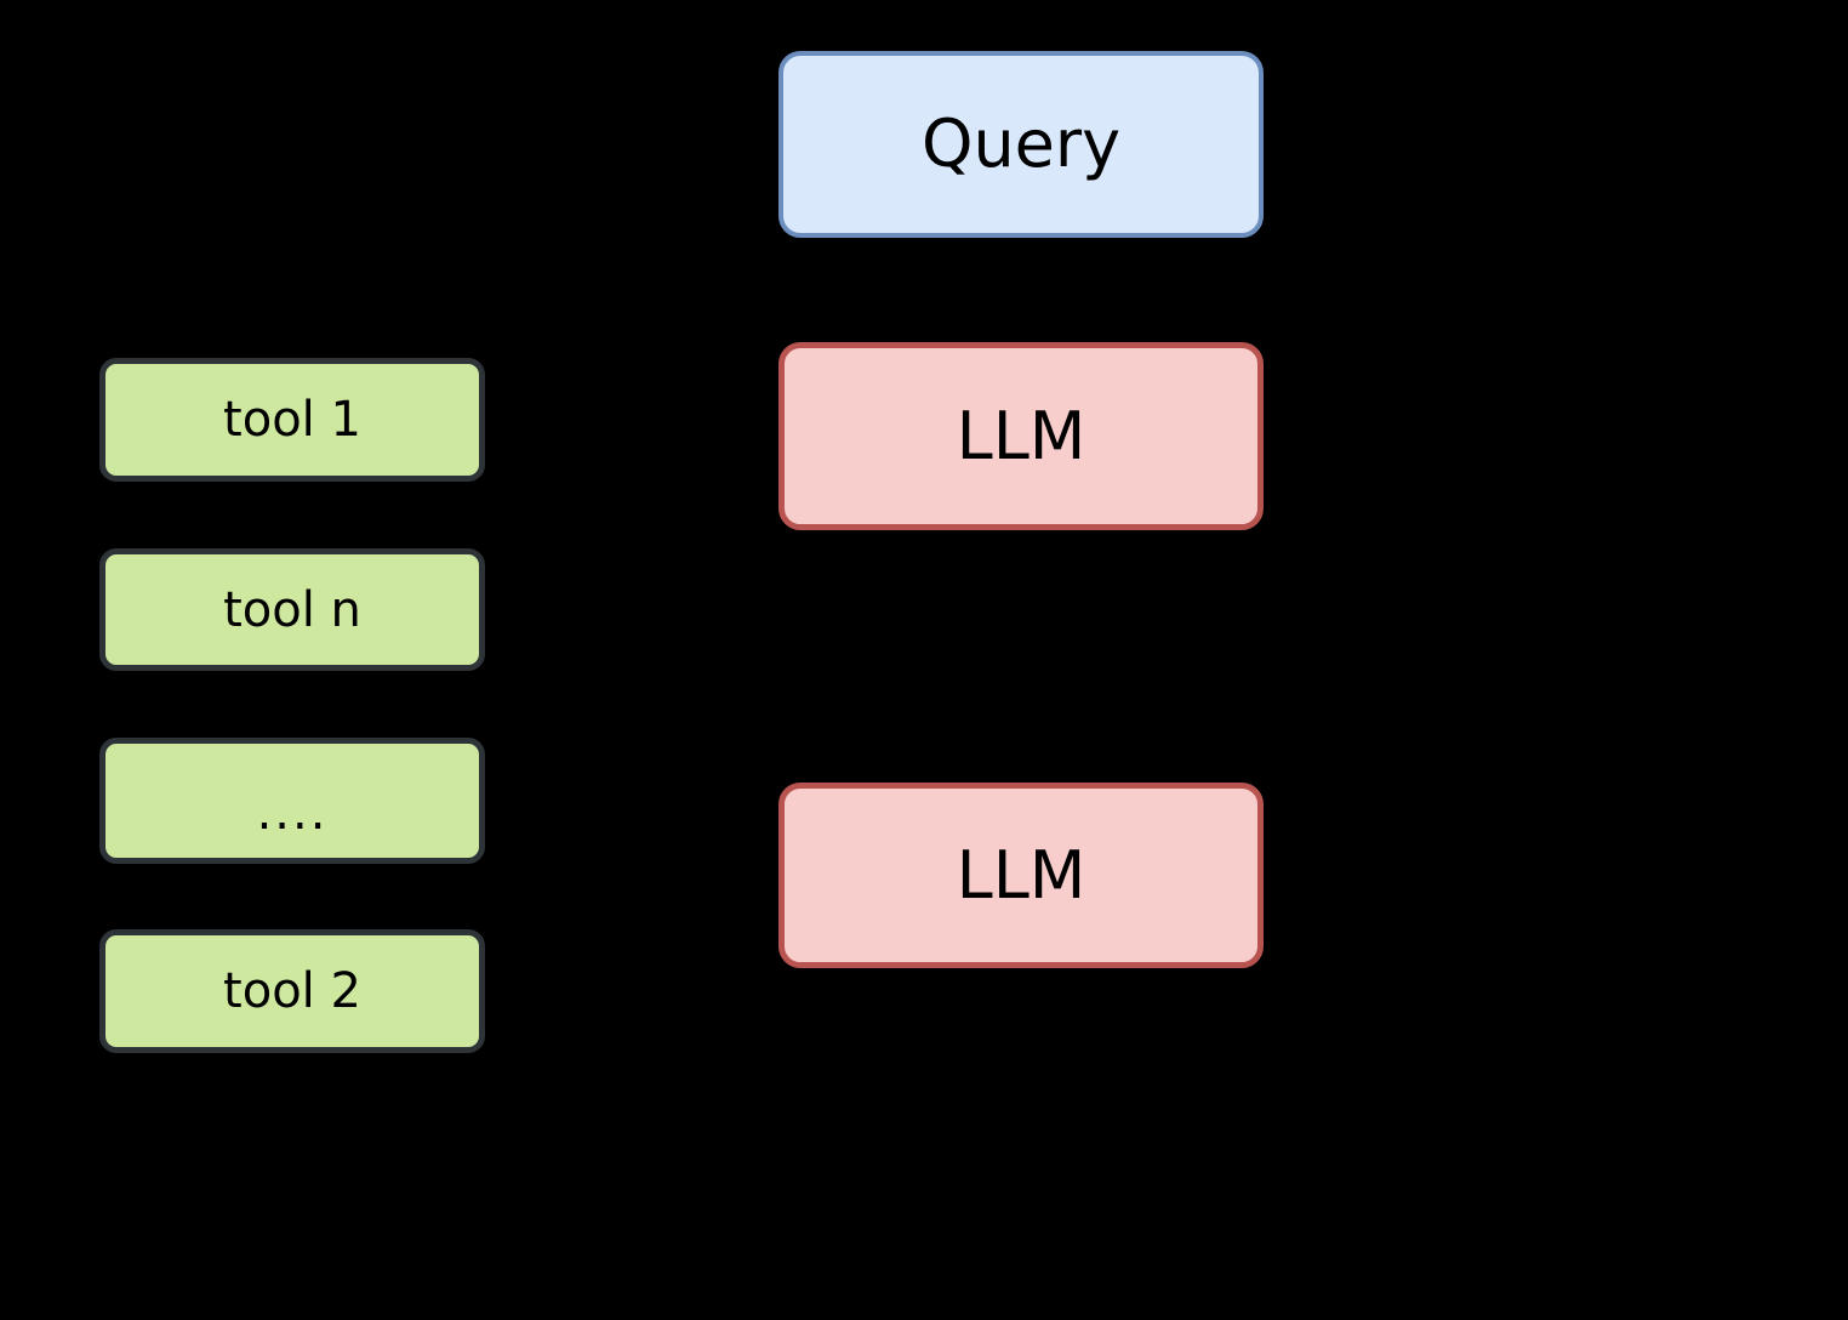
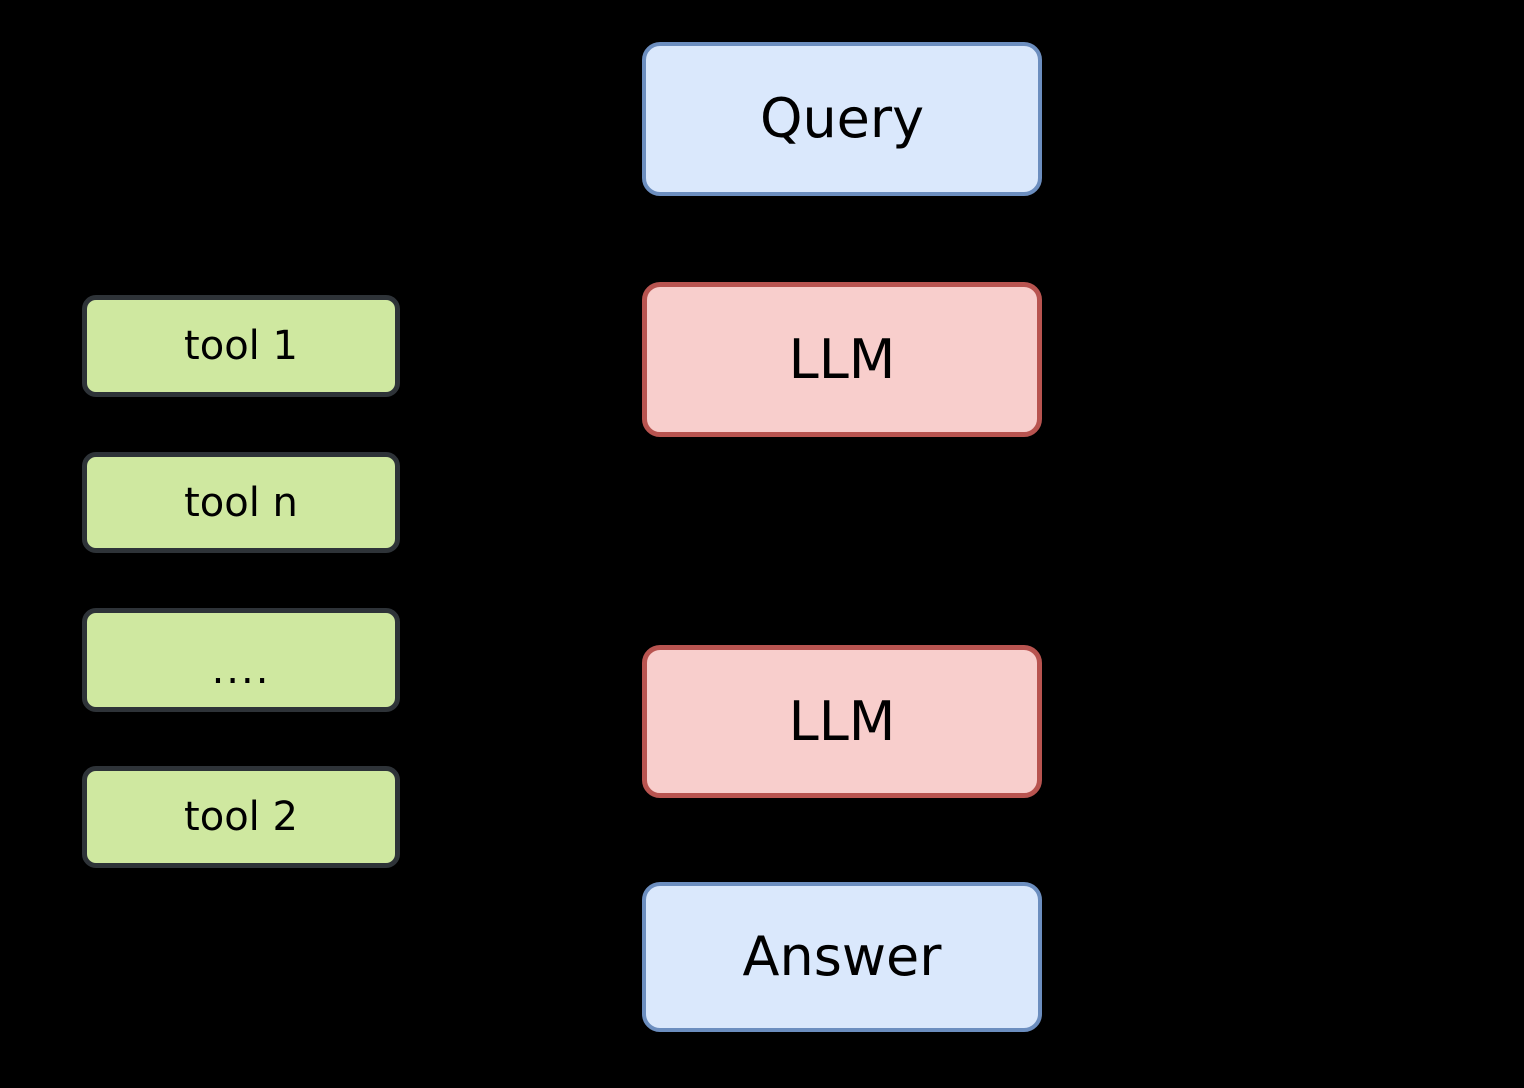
  Query
  LLM
  LLM
+ Answer
  tool 1
  tool n
  ....
  tool 2
